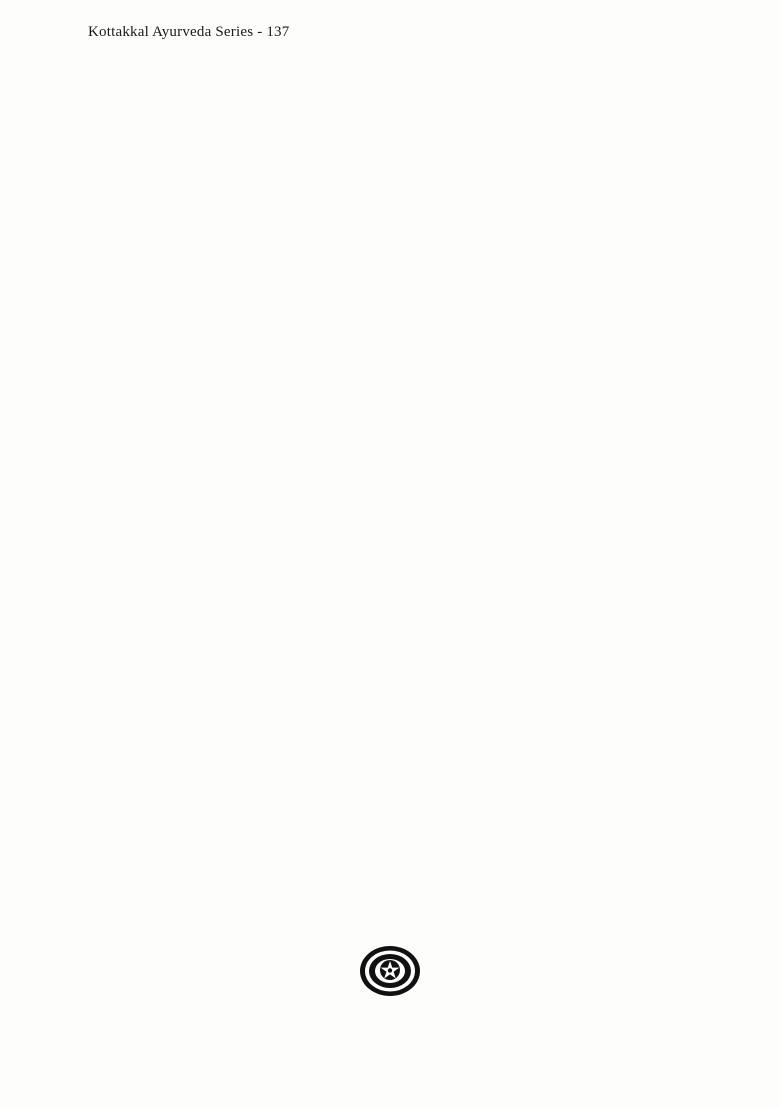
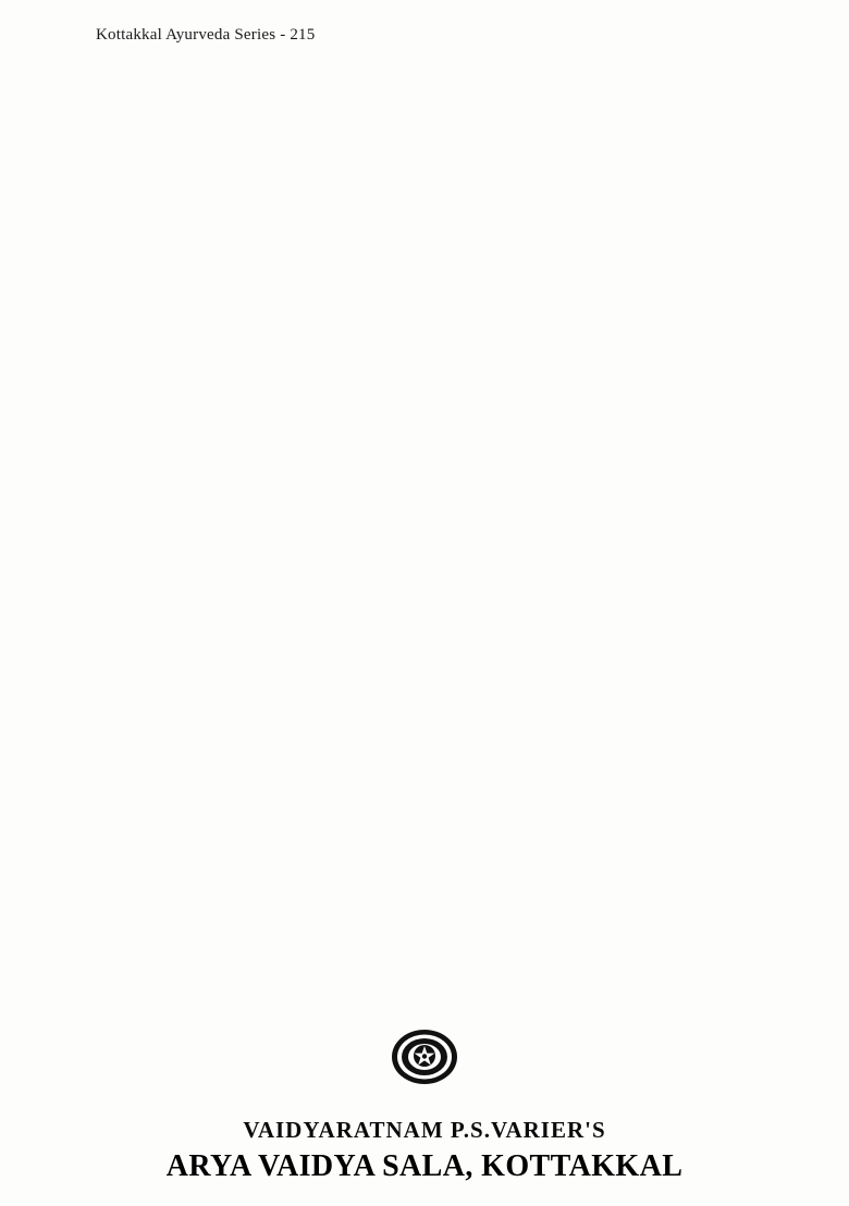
- Kottakkal Ayurveda Series - 137
+ Kottakkal Ayurveda Series - 215
+ VAIDYARATNAM P.S.VARIER'S
+ ARYA VAIDYA SALA, KOTTAKKAL
